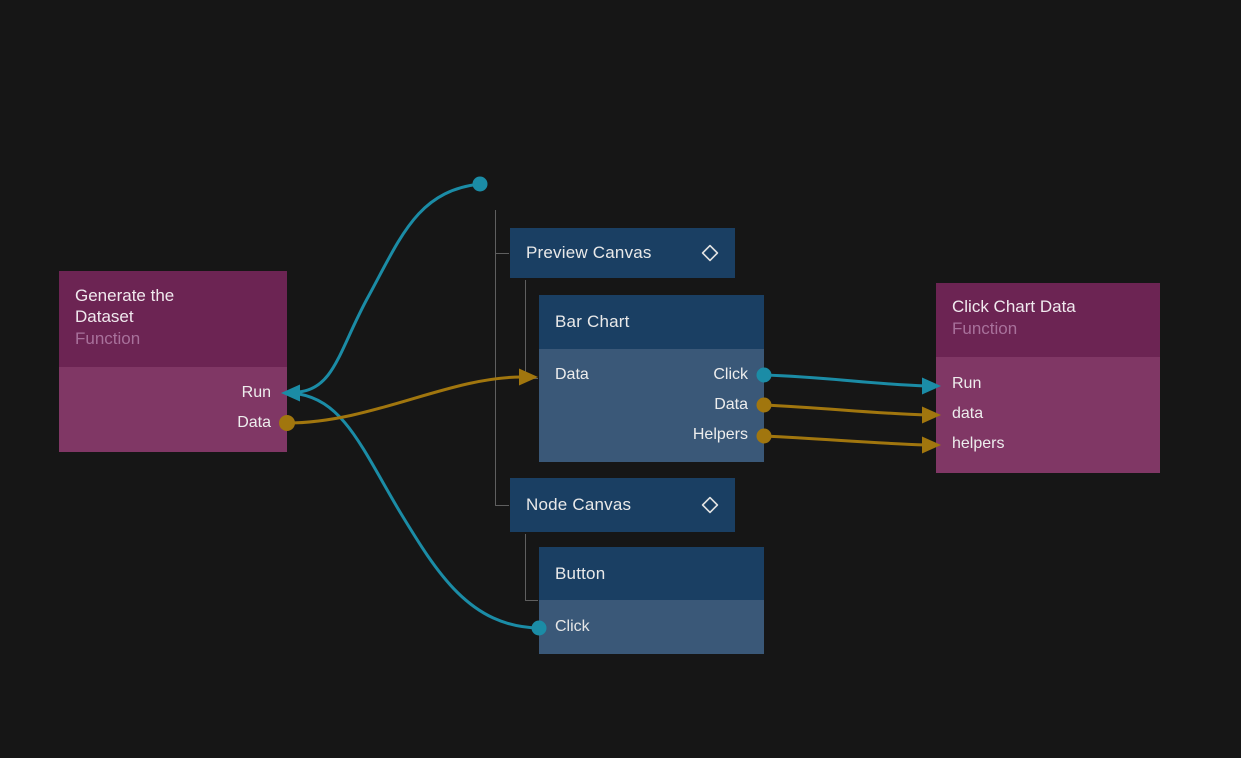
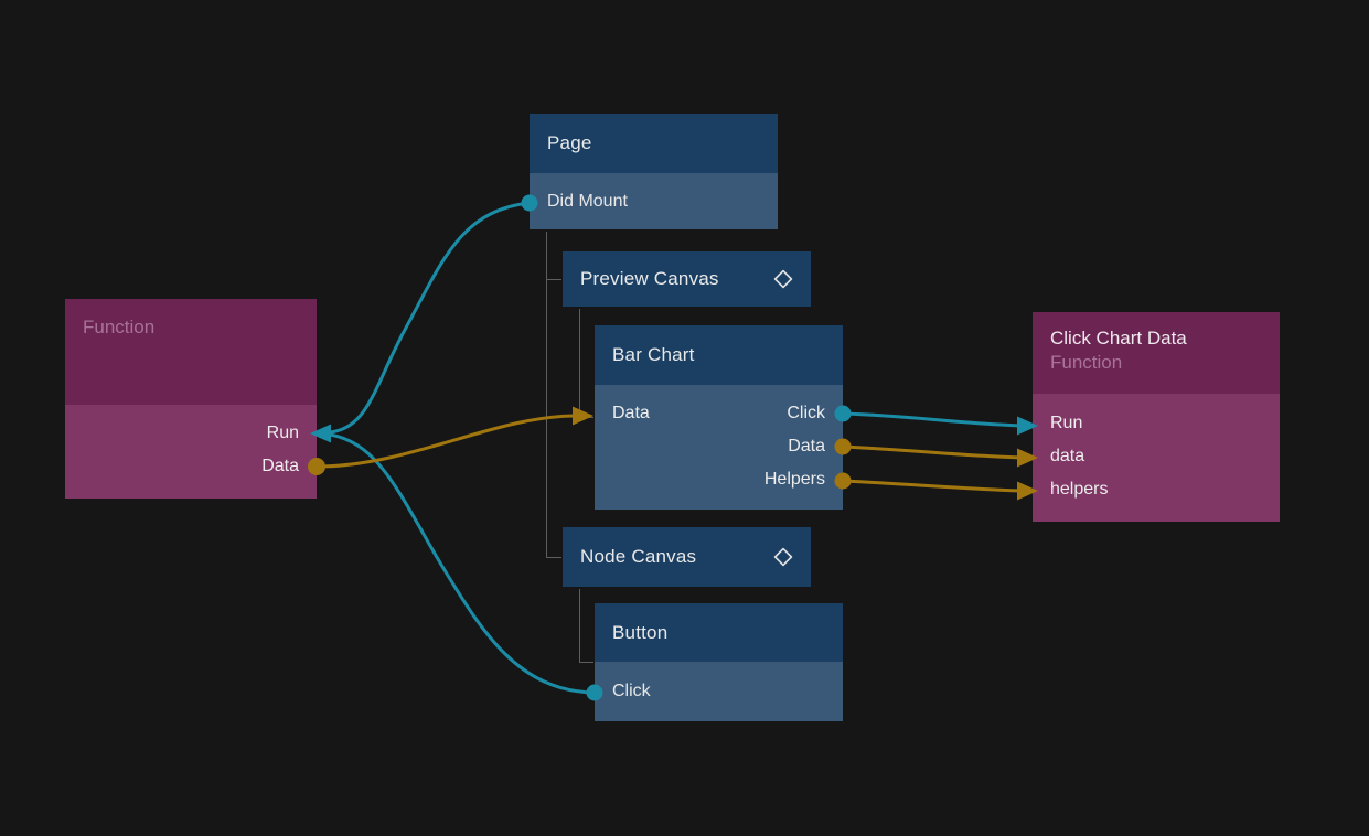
+ Page
+ Did Mount
  Preview Canvas
  Bar Chart
  Data
  Click
  Data
  Helpers
  Node Canvas
  Button
  Click
- Generate the Dataset
  Function
  Run
  Data
  Click Chart Data
  Function
  Run
  data
  helpers
